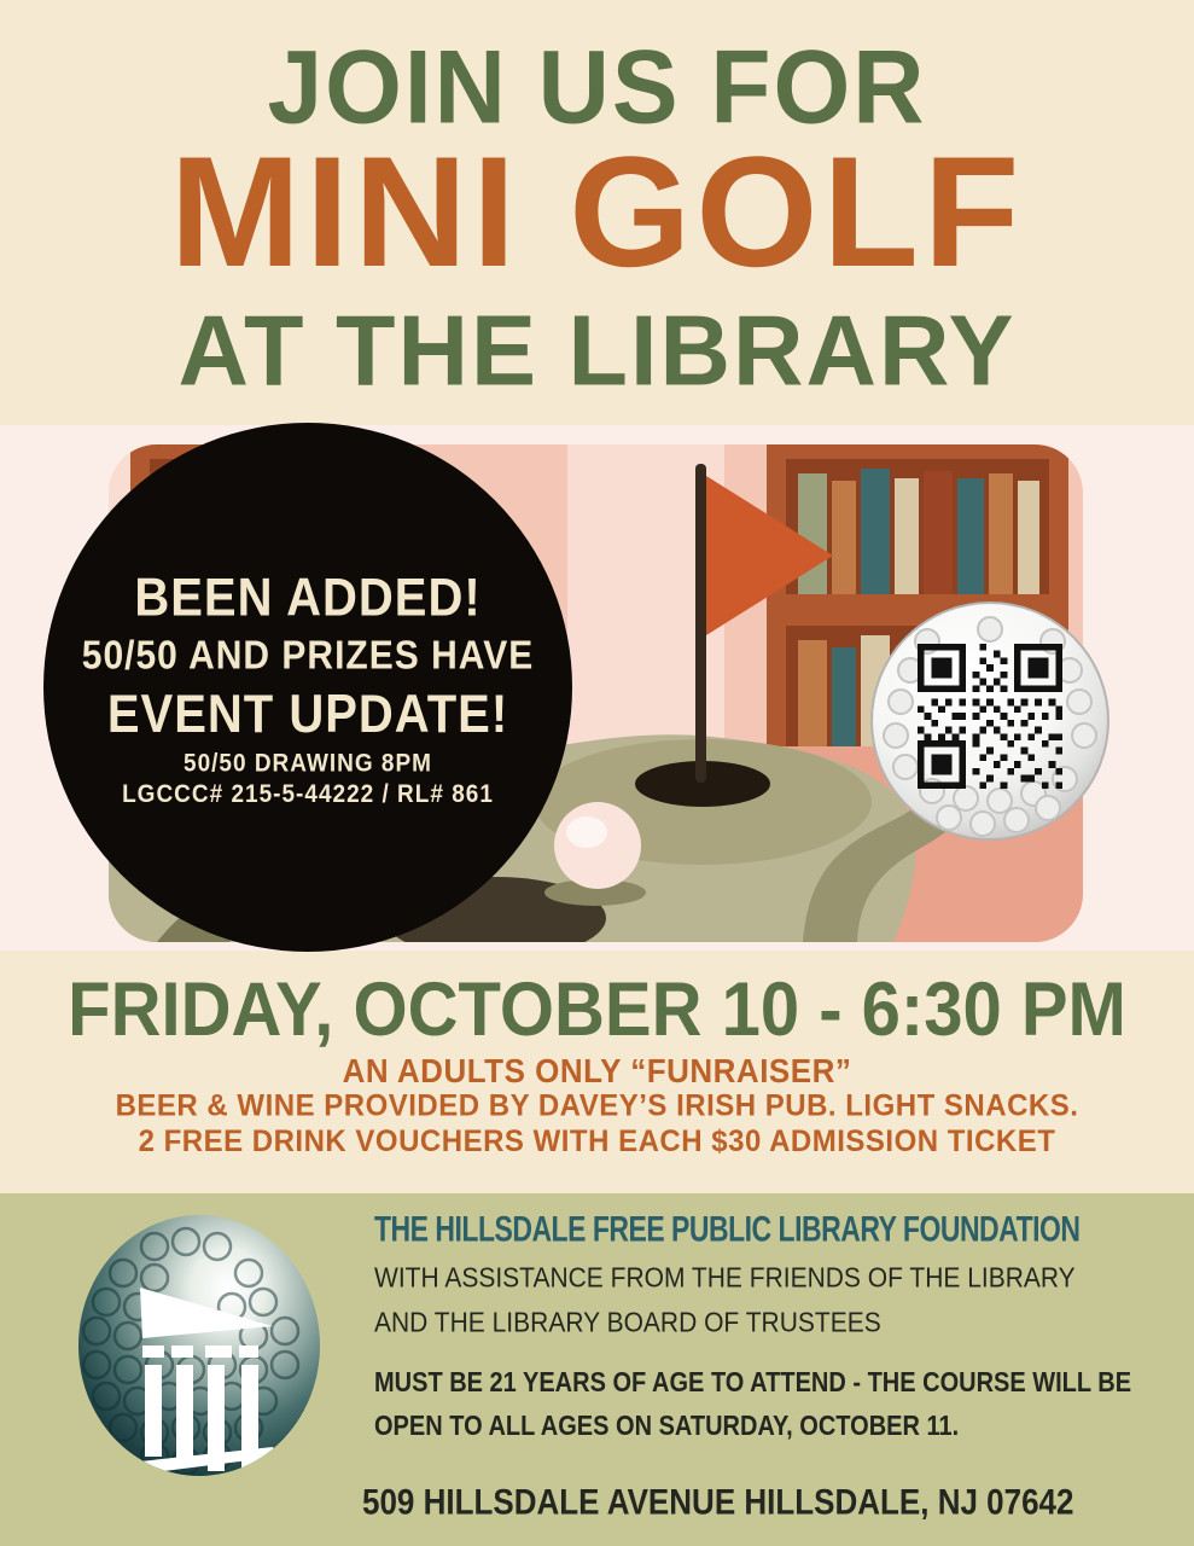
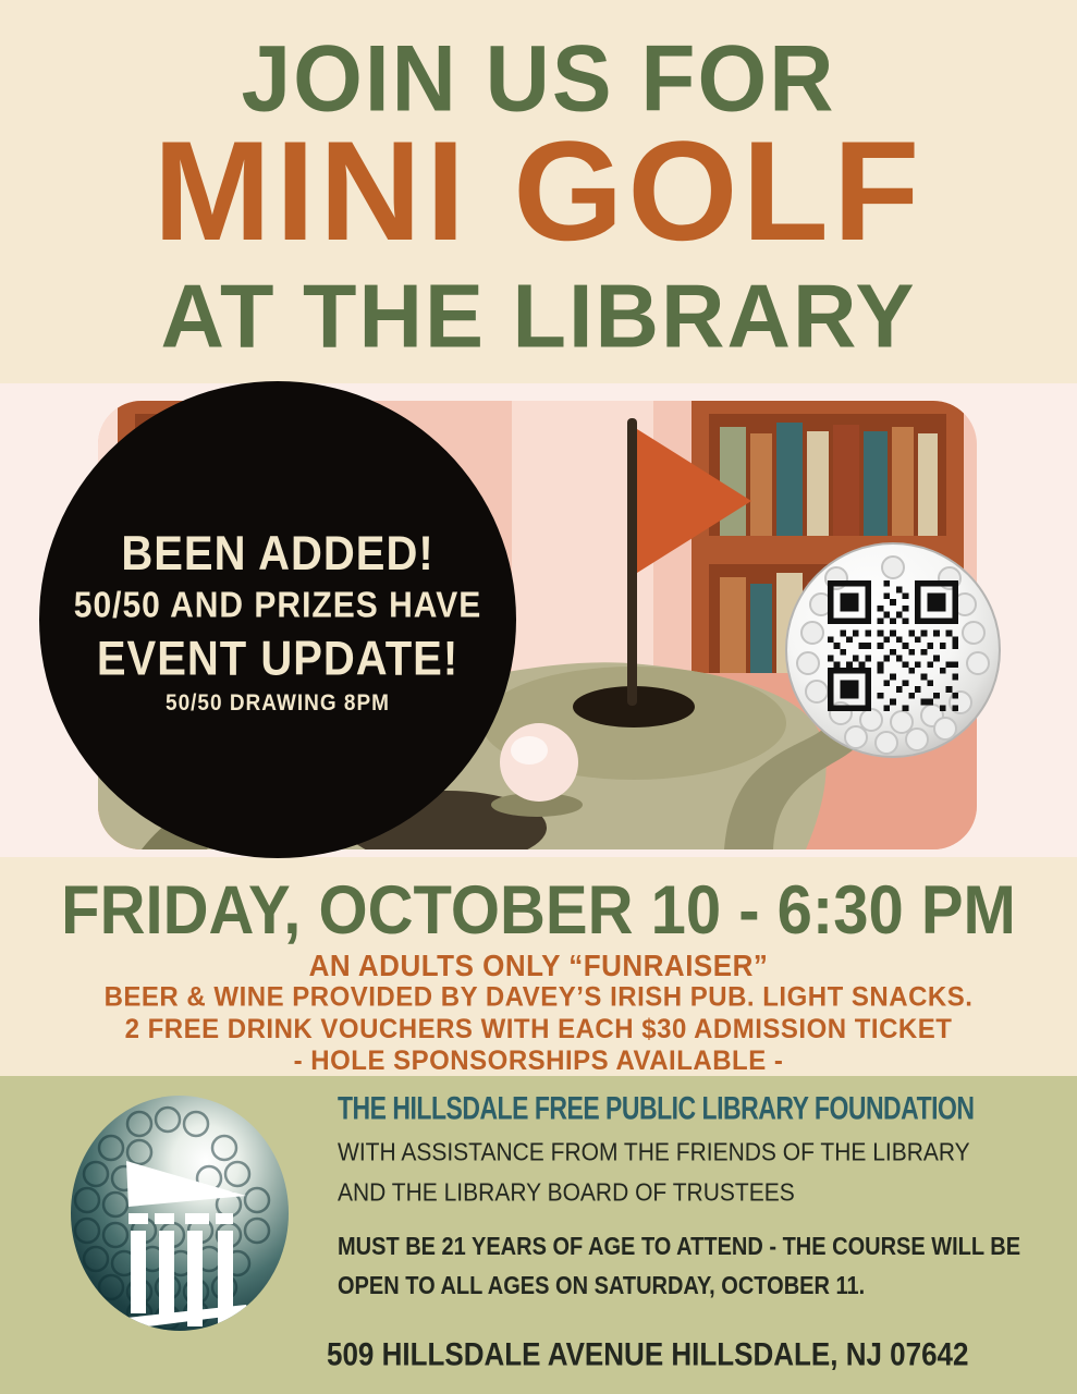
  JOIN US FOR
  MINI GOLF
  AT THE LIBRARY
  BEEN ADDED!
  50/50 AND PRIZES HAVE
  EVENT UPDATE!
  50/50 DRAWING 8PM
- LGCCC# 215-5-44222 / RL# 861
  FRIDAY, OCTOBER 10 - 6:30 PM
  AN ADULTS ONLY “FUNRAISER”
  BEER & WINE PROVIDED BY DAVEY’S IRISH PUB. LIGHT SNACKS.
  2 FREE DRINK VOUCHERS WITH EACH $30 ADMISSION TICKET
+ - HOLE SPONSORSHIPS AVAILABLE -
  THE HILLSDALE FREE PUBLIC LIBRARY FOUNDATION
  WITH ASSISTANCE FROM THE FRIENDS OF THE LIBRARY
  AND THE LIBRARY BOARD OF TRUSTEES
  MUST BE 21 YEARS OF AGE TO ATTEND - THE COURSE WILL BE
  OPEN TO ALL AGES ON SATURDAY, OCTOBER 11.
  509 HILLSDALE AVENUE HILLSDALE, NJ 07642
